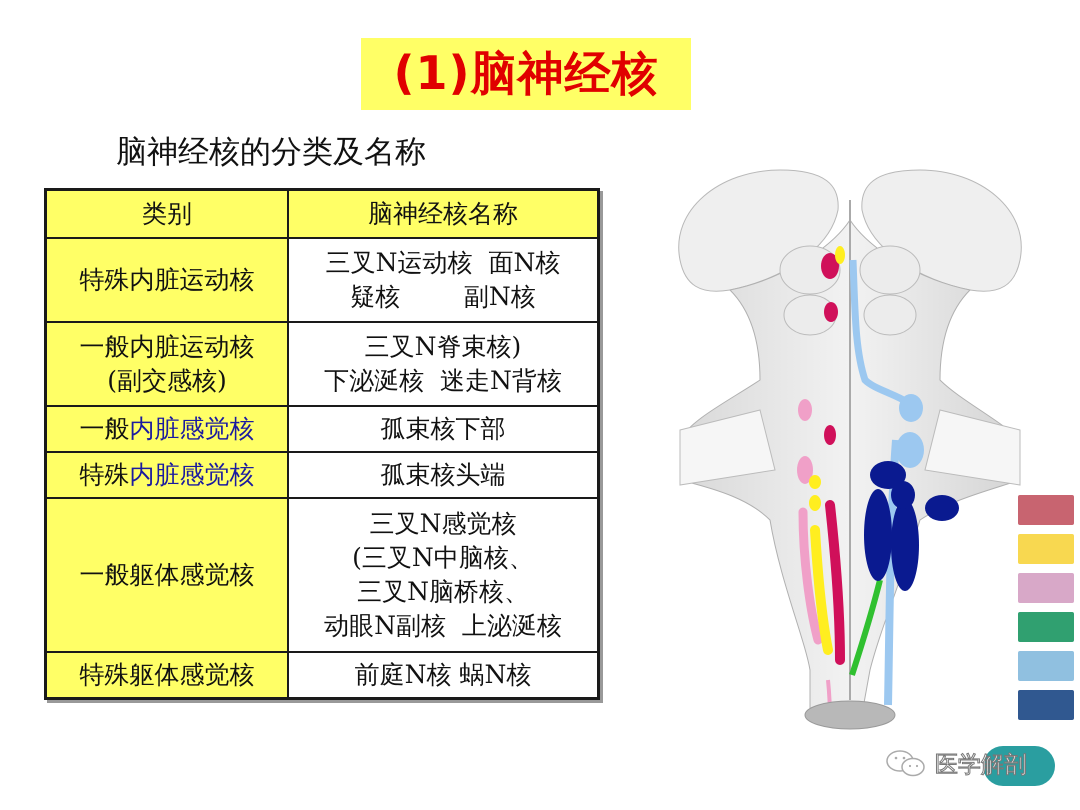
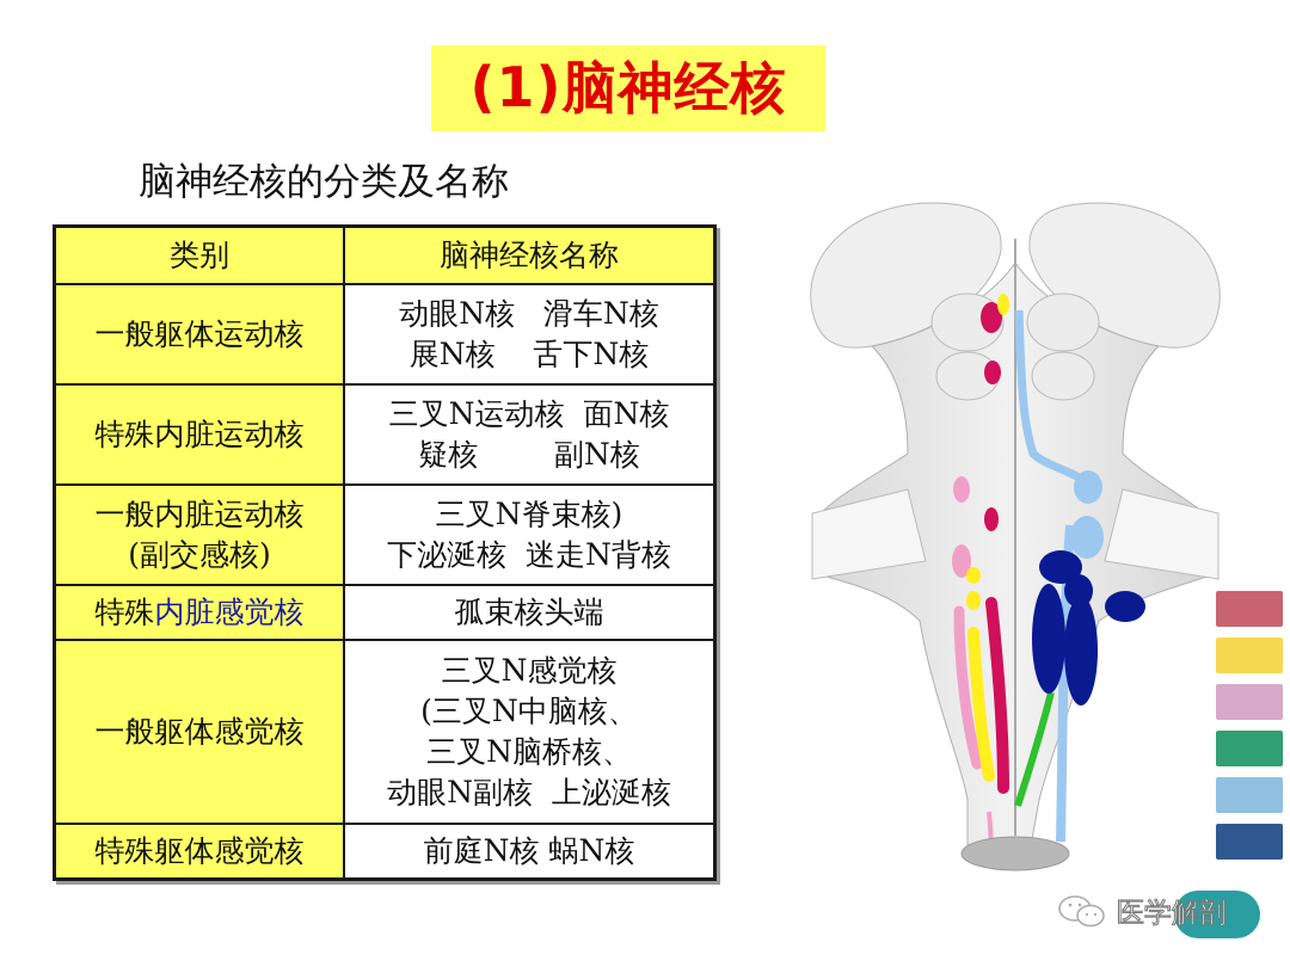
  (1)脑神经核
  脑神经核的分类及名称
  类别	脑神经核名称
+ 一般躯体运动核	动眼N核 滑车N核 展N核 舌下N核
  特殊内脏运动核	三叉N运动核 面N核 疑核 副N核
  一般内脏运动核 (副交感核)	三叉N脊束核) 下泌涎核 迷走N背核
- 一般内脏感觉核	孤束核下部
  特殊内脏感觉核	孤束核头端
  一般躯体感觉核	三叉N感觉核 (三叉N中脑核、 三叉N脑桥核、 动眼N副核 上泌涎核
  特殊躯体感觉核	前庭N核 蜗N核
  医学解剖
